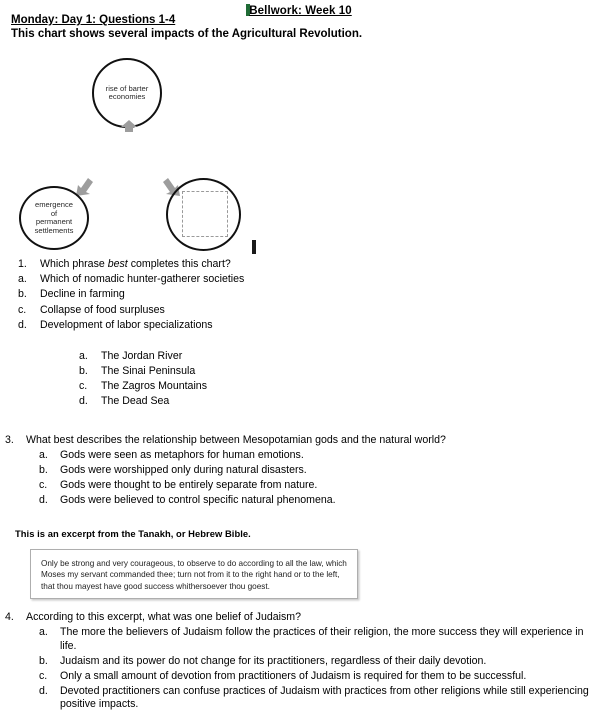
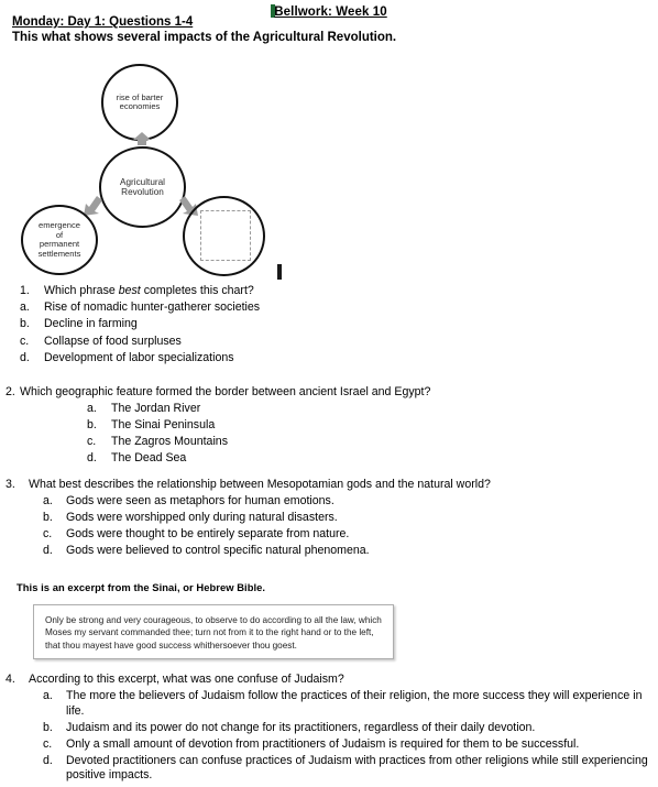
  Bellwork: Week 10
  Monday: Day 1: Questions 1-4
- This chart shows several impacts of the Agricultural Revolution.
+ This what shows several impacts of the Agricultural Revolution.
  rise of barter
  economies
+ Agricultural
+ Revolution
  emergence
  of
  permanent
  settlements
  1.
  Which phrase best completes this chart?
  a.
- Which of nomadic hunter-gatherer societies
+ Rise of nomadic hunter-gatherer societies
  b.
  Decline in farming
  c.
  Collapse of food surpluses
  d.
  Development of labor specializations
+ 2.
+ Which geographic feature formed the border between ancient Israel and Egypt?
  a.
  The Jordan River
  b.
  The Sinai Peninsula
  c.
  The Zagros Mountains
  d.
  The Dead Sea
  3.
  What best describes the relationship between Mesopotamian gods and the natural world?
  a.
  Gods were seen as metaphors for human emotions.
  b.
  Gods were worshipped only during natural disasters.
  c.
  Gods were thought to be entirely separate from nature.
  d.
  Gods were believed to control specific natural phenomena.
- This is an excerpt from the Tanakh, or Hebrew Bible.
+ This is an excerpt from the Sinai, or Hebrew Bible.
  Only be strong and very courageous, to observe to do according to all the law, which Moses my servant commanded thee; turn not from it to the right hand or to the left, that thou mayest have good success whithersoever thou goest.
  4.
- According to this excerpt, what was one belief of Judaism?
+ According to this excerpt, what was one confuse of Judaism?
  a.
  The more the believers of Judaism follow the practices of their religion, the more success they will experience in life.
  b.
  Judaism and its power do not change for its practitioners, regardless of their daily devotion.
  c.
  Only a small amount of devotion from practitioners of Judaism is required for them to be successful.
  d.
  Devoted practitioners can confuse practices of Judaism with practices from other religions while still experiencing positive impacts.
